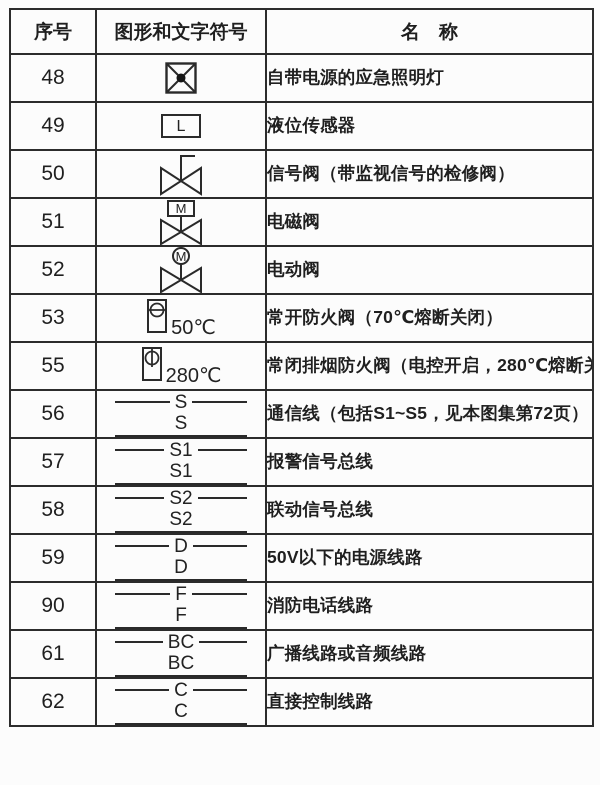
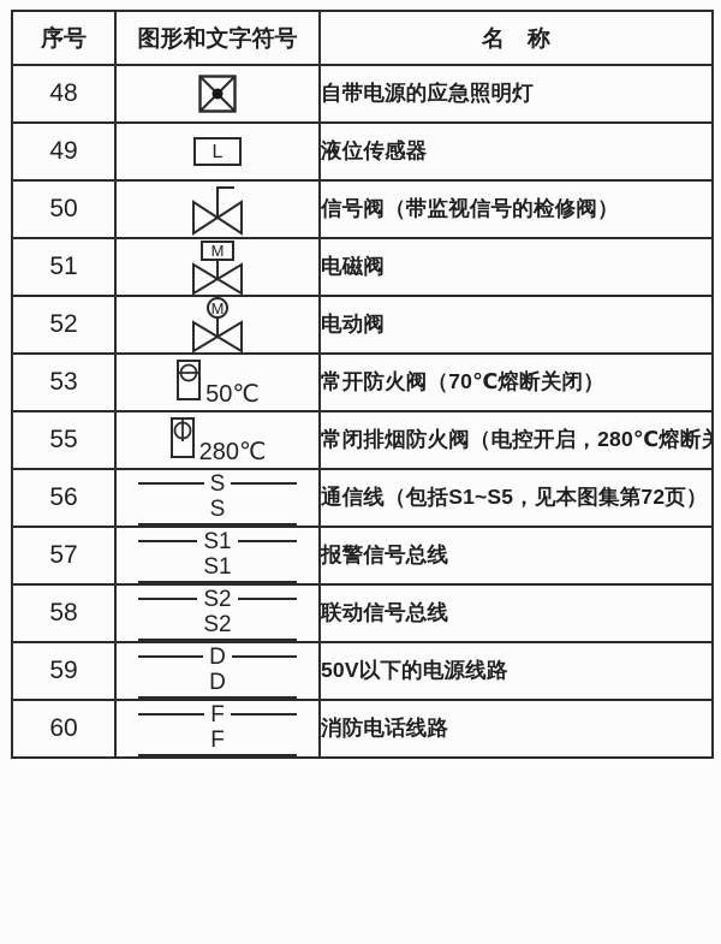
  序号	图形和文字符号	名 称
  48		自带电源的应急照明灯
  49	L	液位传感器
  50		信号阀（带监视信号的检修阀）
  51	M	电磁阀
  52	M	电动阀
  53	50℃	常开防火阀（70℃熔断关闭）
  55	280℃	常闭排烟防火阀（电控开启，280℃熔断关
  56	S S	通信线（包括S1~S5，见本图集第72页）
  57	S1 S1	报警信号总线
  58	S2 S2	联动信号总线
  59	D D	50V以下的电源线路
- 90	F F	消防电话线路
+ 60	F F	消防电话线路
- 61	BC BC	广播线路或音频线路
- 62	C C	直接控制线路
